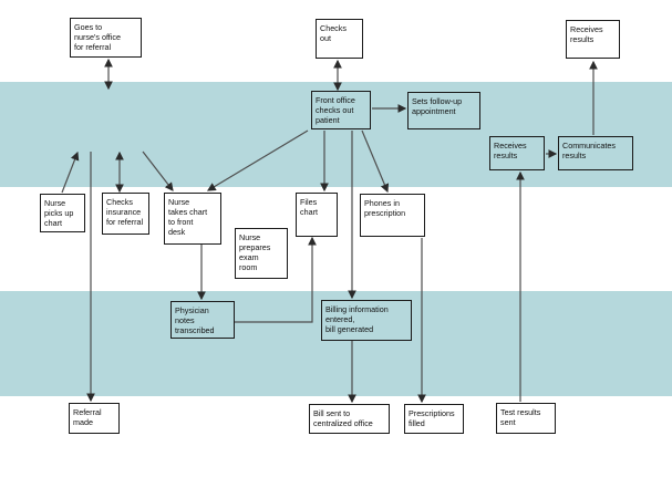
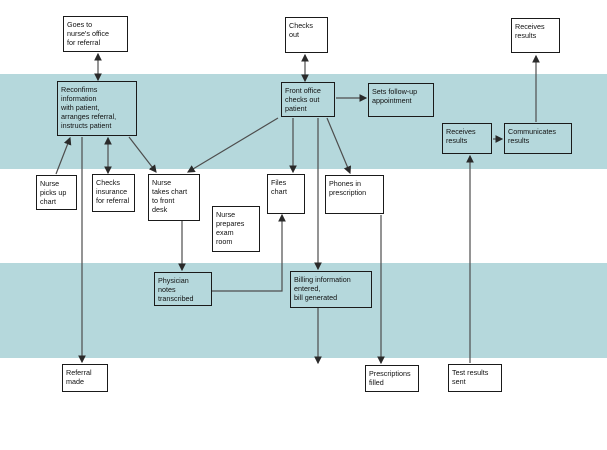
  Goes to
  nurse's office
  for referral
  Checks
  out
  Receives
  results
+ Reconfirms
+ information
+ with patient,
+ arranges referral,
+ instructs patient
  Front office
  checks out
  patient
  Sets follow-up
  appointment
  Receives
  results
  Communicates
  results
  Nurse
  picks up
  chart
  Checks
  insurance
  for referral
  Nurse
  takes chart
  to front
  desk
  Nurse
  prepares
  exam
  room
  Files
  chart
  Phones in
  prescription
  Physician
  notes
  transcribed
  Billing information
  entered,
  bill generated
  Referral
  made
- Bill sent to
- centralized office
  Prescriptions
  filled
  Test results
  sent
